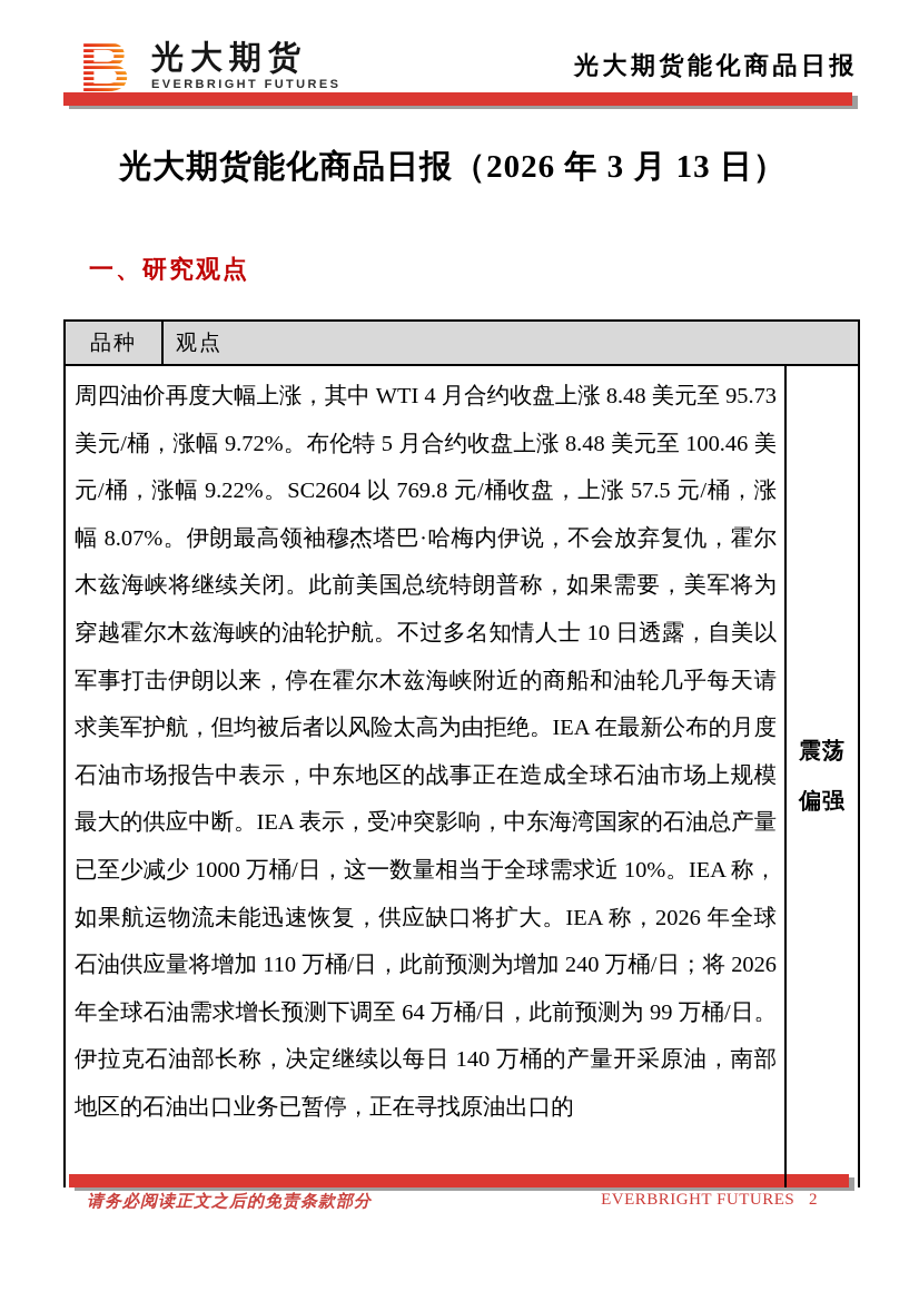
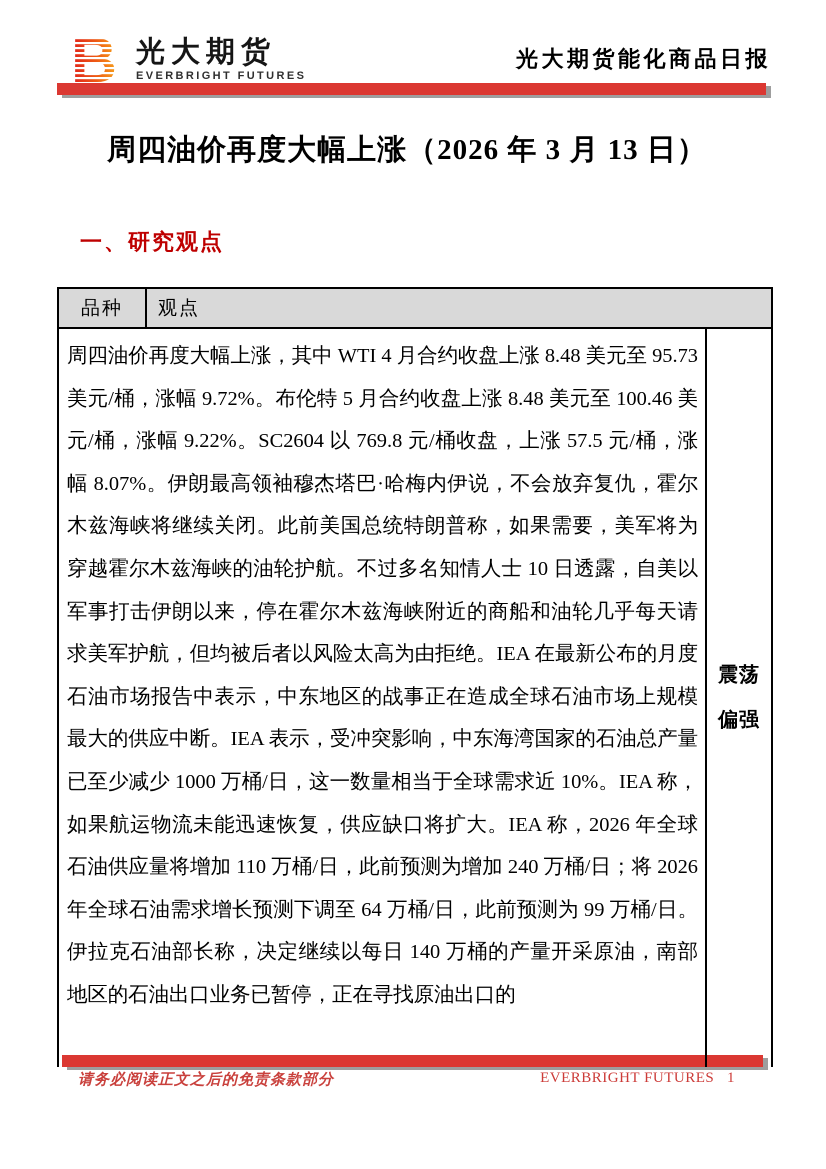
  B
  光大期货
  EVERBRIGHT FUTURES
  光大期货能化商品日报
- 光大期货能化商品日报（2026 年 3 月 13 日）
+ 周四油价再度大幅上涨（2026 年 3 月 13 日）
  一、研究观点
  品种
  观点
  周四油价再度大幅上涨，其中 WTI 4 月合约收盘上涨 8.48 美元至 95.73 美元/桶，涨幅 9.72%。布伦特 5 月合约收盘上涨 8.48 美元至 100.46 美元/桶，涨幅 9.22%。SC2604 以 769.8 元/桶收盘，上涨 57.5 元/桶，涨幅 8.07%。伊朗最高领袖穆杰塔巴·哈梅内伊说，不会放弃复仇，霍尔木兹海峡将继续关闭。此前美国总统特朗普称，如果需要，美军将为穿越霍尔木兹海峡的油轮护航。不过多名知情人士 10 日透露，自美以军事打击伊朗以来，停在霍尔木兹海峡附近的商船和油轮几乎每天请求美军护航，但均被后者以风险太高为由拒绝。IEA 在最新公布的月度石油市场报告中表示，中东地区的战事正在造成全球石油市场上规模最大的供应中断。IEA 表示，受冲突影响，中东海湾国家的石油总产量已至少减少 1000 万桶/日，这一数量相当于全球需求近 10%。IEA 称，如果航运物流未能迅速恢复，供应缺口将扩大。IEA 称，2026 年全球石油供应量将增加 110 万桶/日，此前预测为增加 240 万桶/日；将 2026 年全球石油需求增长预测下调至 64 万桶/日，此前预测为 99 万桶/日。伊拉克石油部长称，决定继续以每日 140 万桶的产量开采原油，南部地区的石油出口业务已暂停，正在寻找原油出口的
  震荡
  偏强
  请务必阅读正文之后的免责条款部分
- EVERBRIGHT FUTURES 2
+ EVERBRIGHT FUTURES 1
